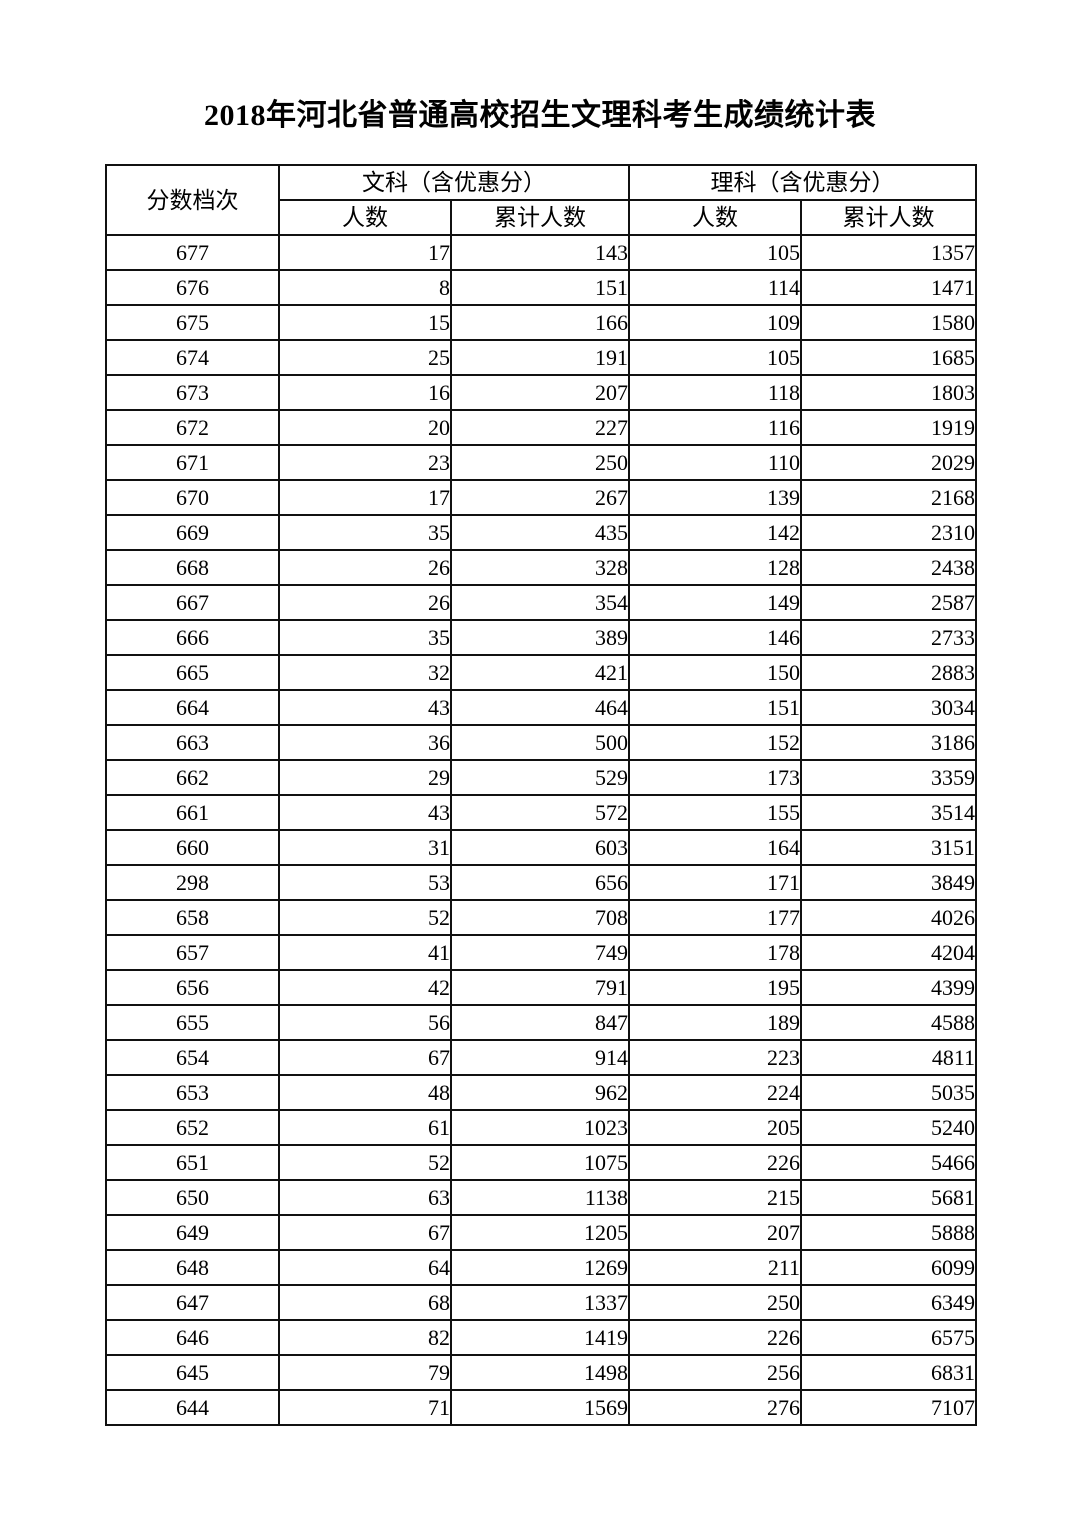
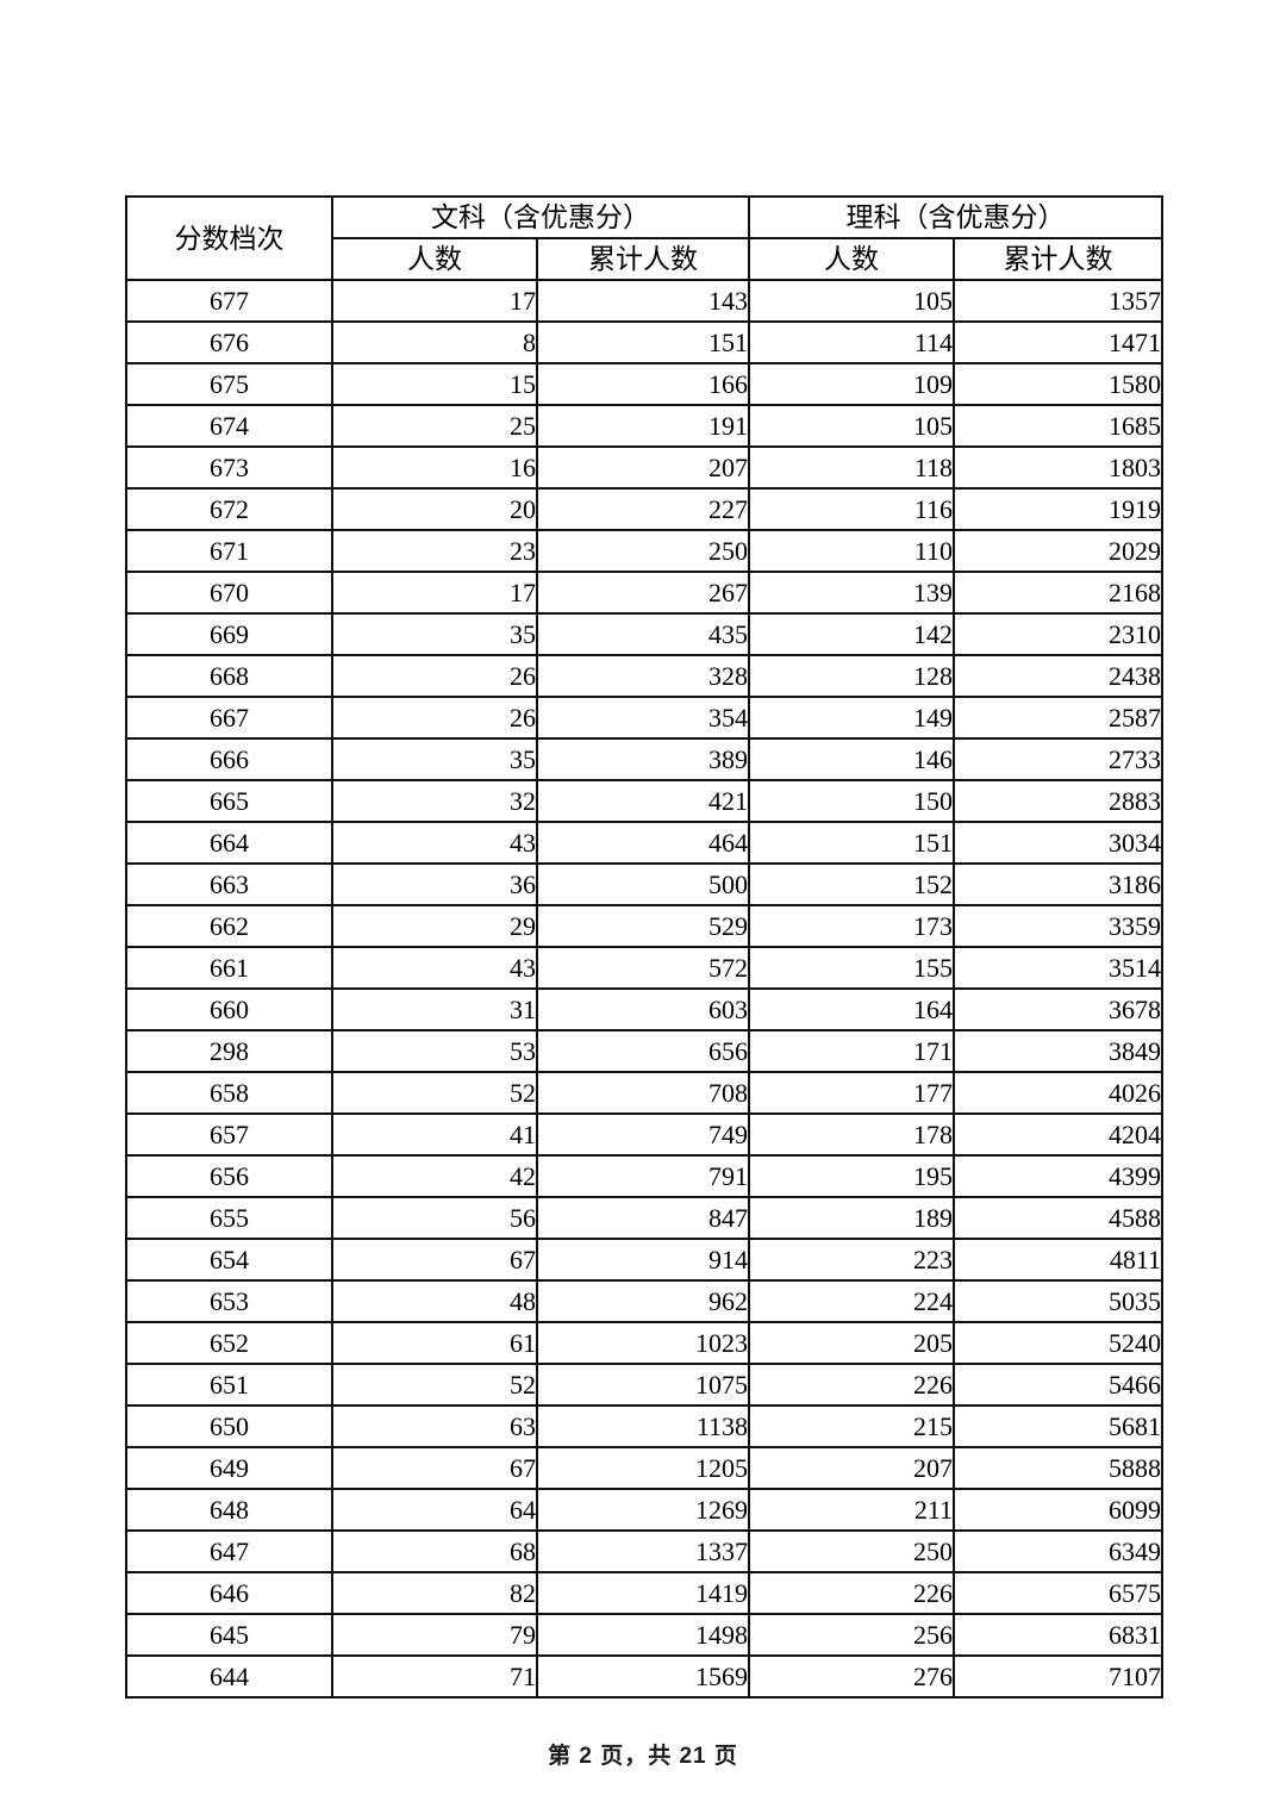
- 2018年河北省普通高校招生文理科考生成绩统计表
  分数档次	文科（含优惠分）	理科（含优惠分）
  人数	累计人数	人数	累计人数
  677	17	143	105	1357
  676	8	151	114	1471
  675	15	166	109	1580
  674	25	191	105	1685
  673	16	207	118	1803
  672	20	227	116	1919
  671	23	250	110	2029
  670	17	267	139	2168
  669	35	435	142	2310
  668	26	328	128	2438
  667	26	354	149	2587
  666	35	389	146	2733
  665	32	421	150	2883
  664	43	464	151	3034
  663	36	500	152	3186
  662	29	529	173	3359
  661	43	572	155	3514
- 660	31	603	164	3151
+ 660	31	603	164	3678
  298	53	656	171	3849
  658	52	708	177	4026
  657	41	749	178	4204
  656	42	791	195	4399
  655	56	847	189	4588
  654	67	914	223	4811
  653	48	962	224	5035
  652	61	1023	205	5240
  651	52	1075	226	5466
  650	63	1138	215	5681
  649	67	1205	207	5888
  648	64	1269	211	6099
  647	68	1337	250	6349
  646	82	1419	226	6575
  645	79	1498	256	6831
  644	71	1569	276	7107
+ 第 2 页，共 21 页
